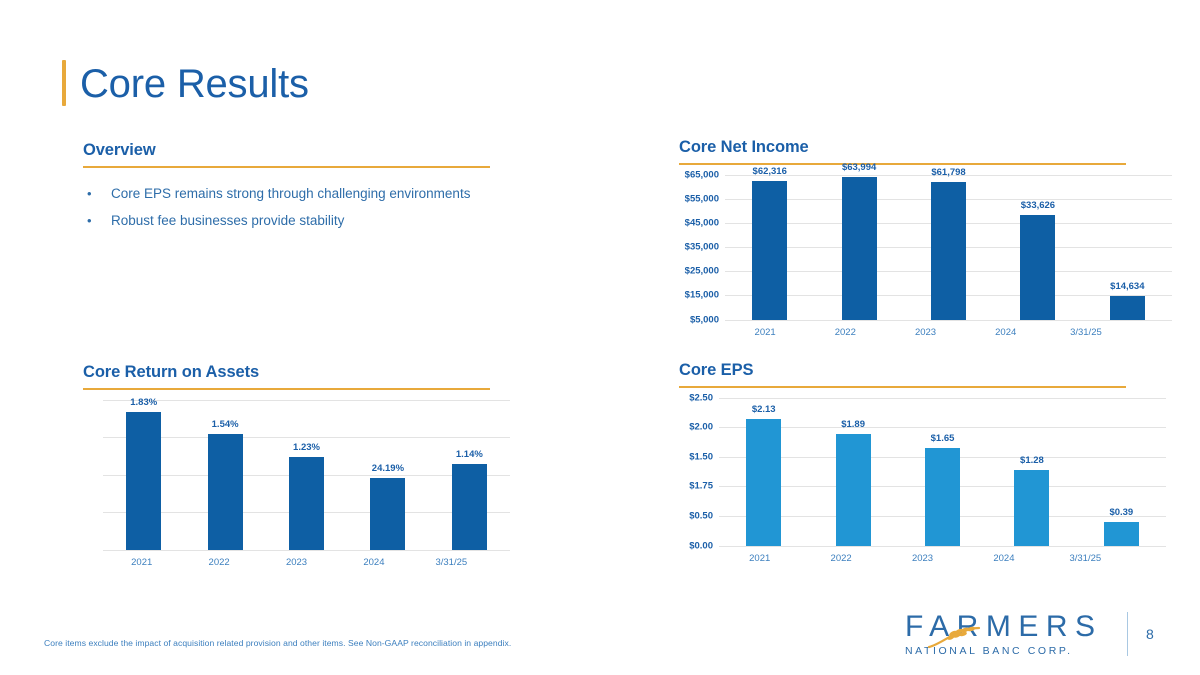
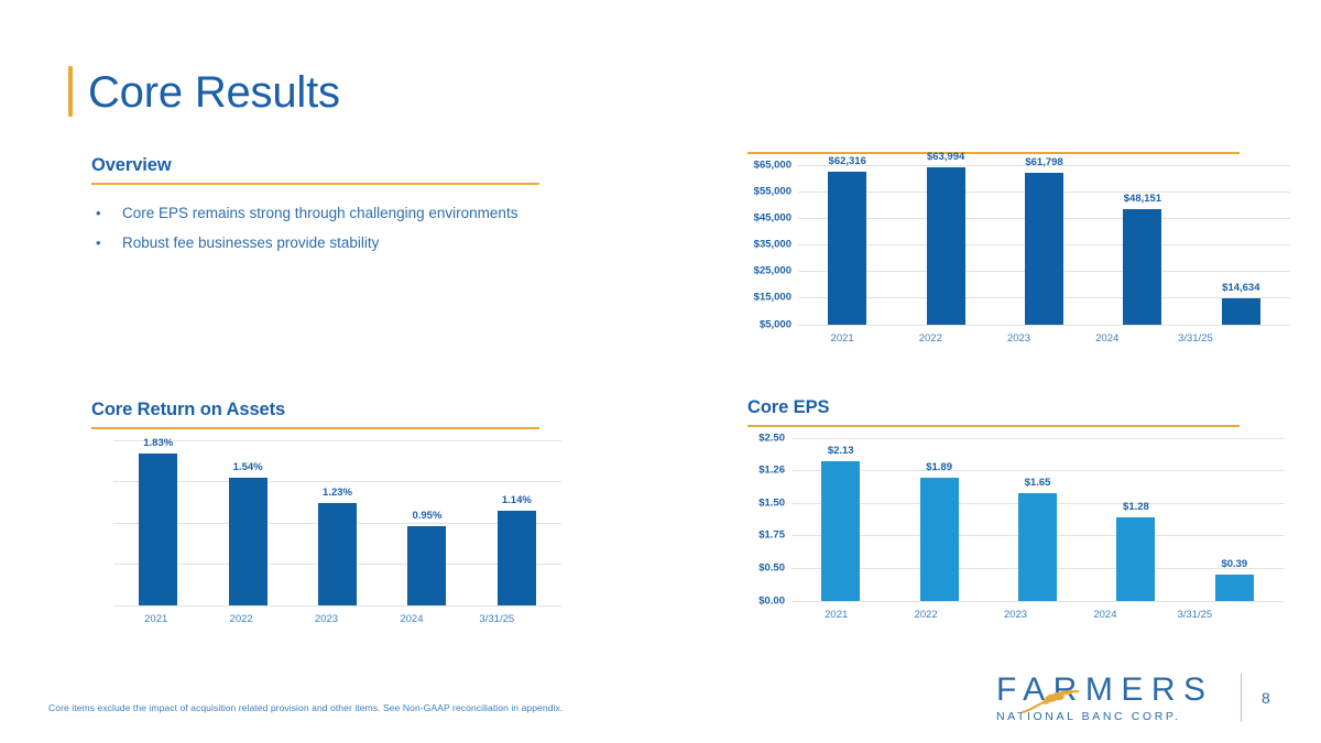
  Core Results
  Overview
  •
  Core EPS remains strong through challenging environments
  •
  Robust fee businesses provide stability
- Core Net Income
  $62,316
  $63,994
  $61,798
- $33,626
+ $48,151
  $14,634
  $65,000
  $55,000
  $45,000
  $35,000
  $25,000
  $15,000
  $5,000
  2021
  2022
  2023
  2024
  3/31/25
  Core Return on Assets
  1.83%
  1.54%
  1.23%
- 24.19%
+ 0.95%
  1.14%
  2021
  2022
  2023
  2024
  3/31/25
  Core EPS
  $2.13
  $1.89
  $1.65
  $1.28
  $0.39
  $2.50
- $2.00
+ $1.26
  $1.50
  $1.75
  $0.50
  $0.00
  2021
  2022
  2023
  2024
  3/31/25
  Core items exclude the impact of acquisition related provision and other items. See Non-GAAP reconciliation in appendix.
  FARMERS
  NATIONAL BANC CORP.
  8
